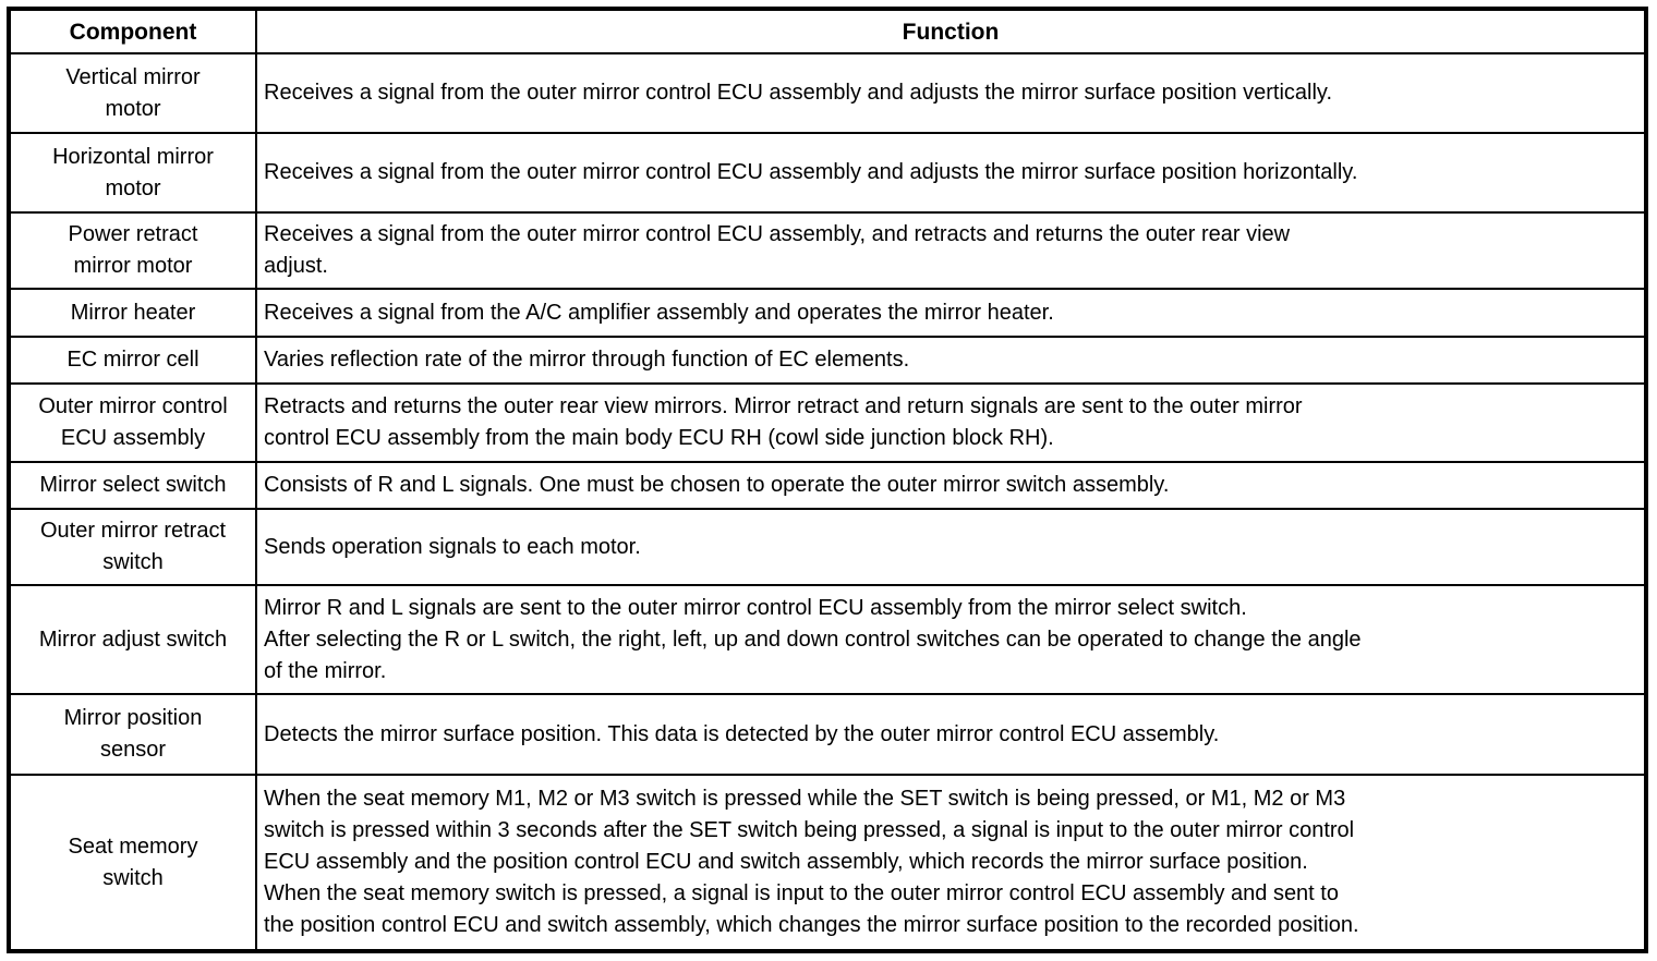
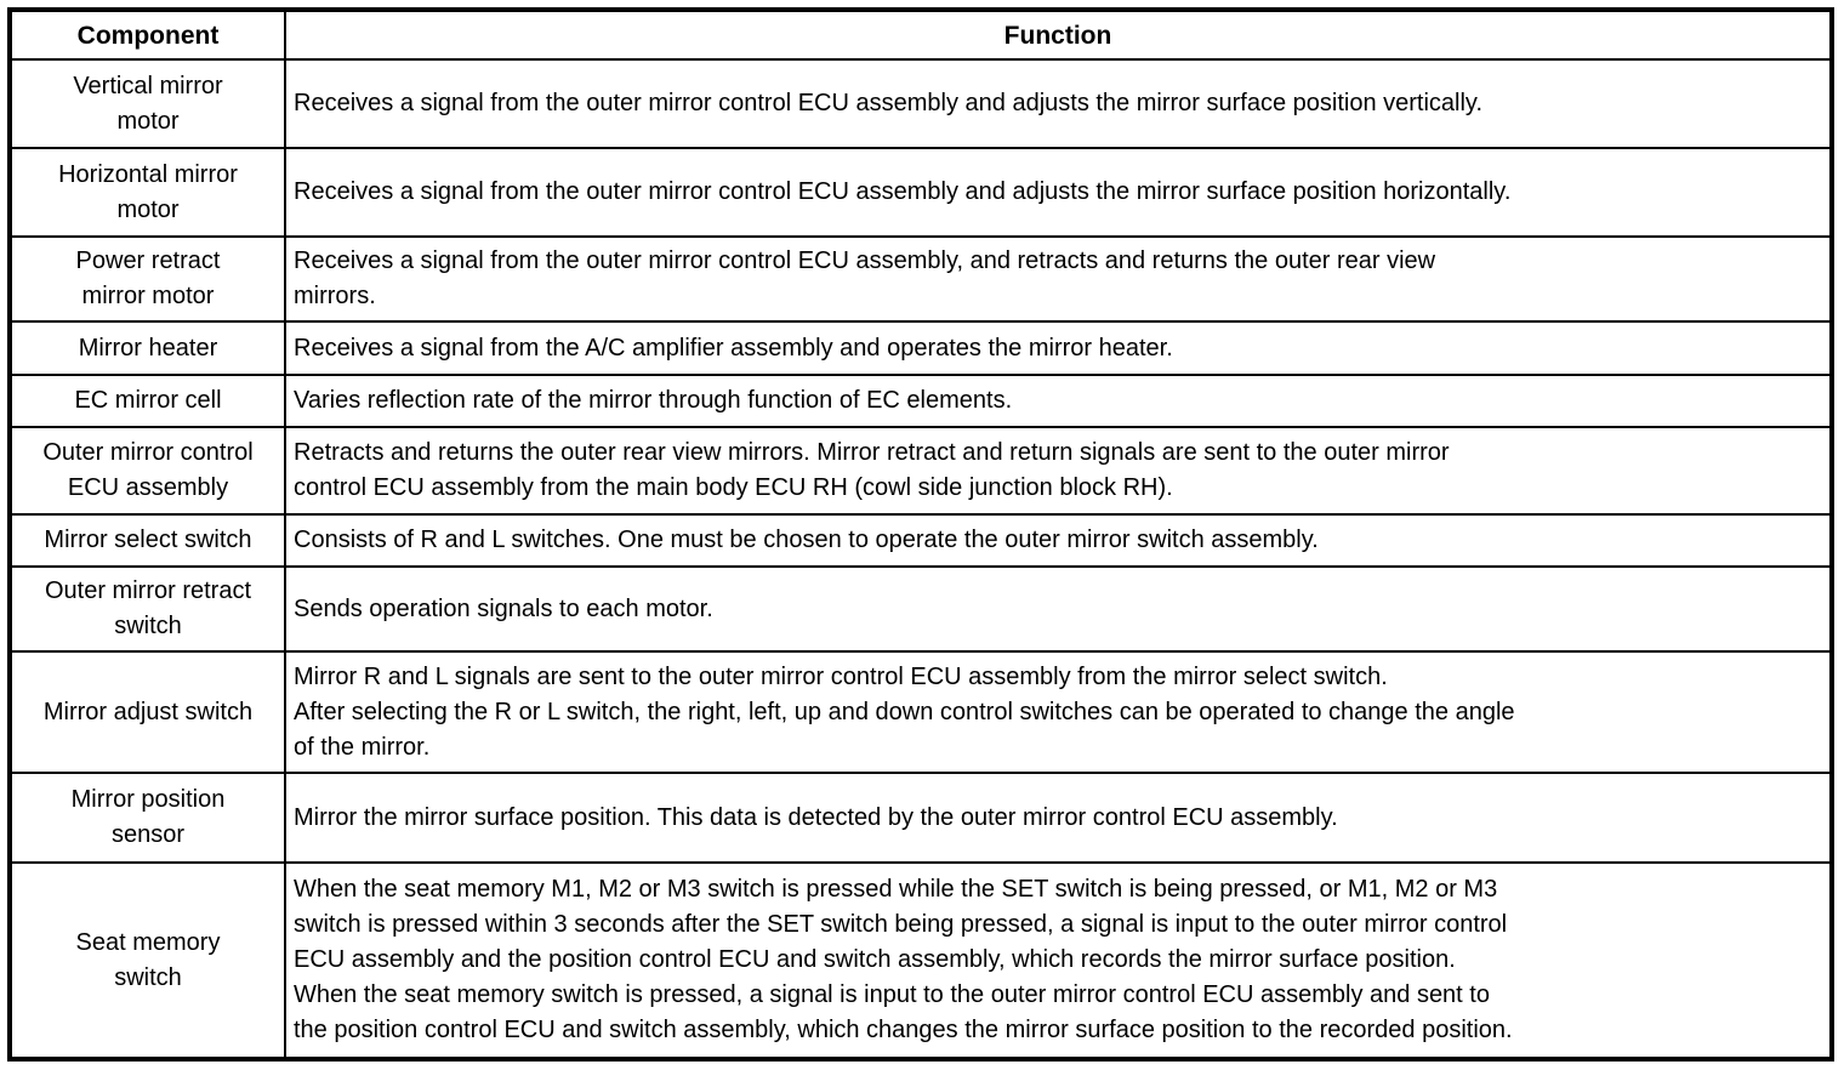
  Component	Function
  Vertical mirror motor	Receives a signal from the outer mirror control ECU assembly and adjusts the mirror surface position vertically.
  Horizontal mirror motor	Receives a signal from the outer mirror control ECU assembly and adjusts the mirror surface position horizontally.
- Power retract mirror motor	Receives a signal from the outer mirror control ECU assembly, and retracts and returns the outer rear view adjust.
+ Power retract mirror motor	Receives a signal from the outer mirror control ECU assembly, and retracts and returns the outer rear view mirrors.
  Mirror heater	Receives a signal from the A/C amplifier assembly and operates the mirror heater.
  EC mirror cell	Varies reflection rate of the mirror through function of EC elements.
  Outer mirror control ECU assembly	Retracts and returns the outer rear view mirrors. Mirror retract and return signals are sent to the outer mirror control ECU assembly from the main body ECU RH (cowl side junction block RH).
- Mirror select switch	Consists of R and L signals. One must be chosen to operate the outer mirror switch assembly.
+ Mirror select switch	Consists of R and L switches. One must be chosen to operate the outer mirror switch assembly.
  Outer mirror retract switch	Sends operation signals to each motor.
  Mirror adjust switch	Mirror R and L signals are sent to the outer mirror control ECU assembly from the mirror select switch. After selecting the R or L switch, the right, left, up and down control switches can be operated to change the angle of the mirror.
- Mirror position sensor	Detects the mirror surface position. This data is detected by the outer mirror control ECU assembly.
+ Mirror position sensor	Mirror the mirror surface position. This data is detected by the outer mirror control ECU assembly.
  Seat memory switch	When the seat memory M1, M2 or M3 switch is pressed while the SET switch is being pressed, or M1, M2 or M3 switch is pressed within 3 seconds after the SET switch being pressed, a signal is input to the outer mirror control ECU assembly and the position control ECU and switch assembly, which records the mirror surface position. When the seat memory switch is pressed, a signal is input to the outer mirror control ECU assembly and sent to the position control ECU and switch assembly, which changes the mirror surface position to the recorded position.
